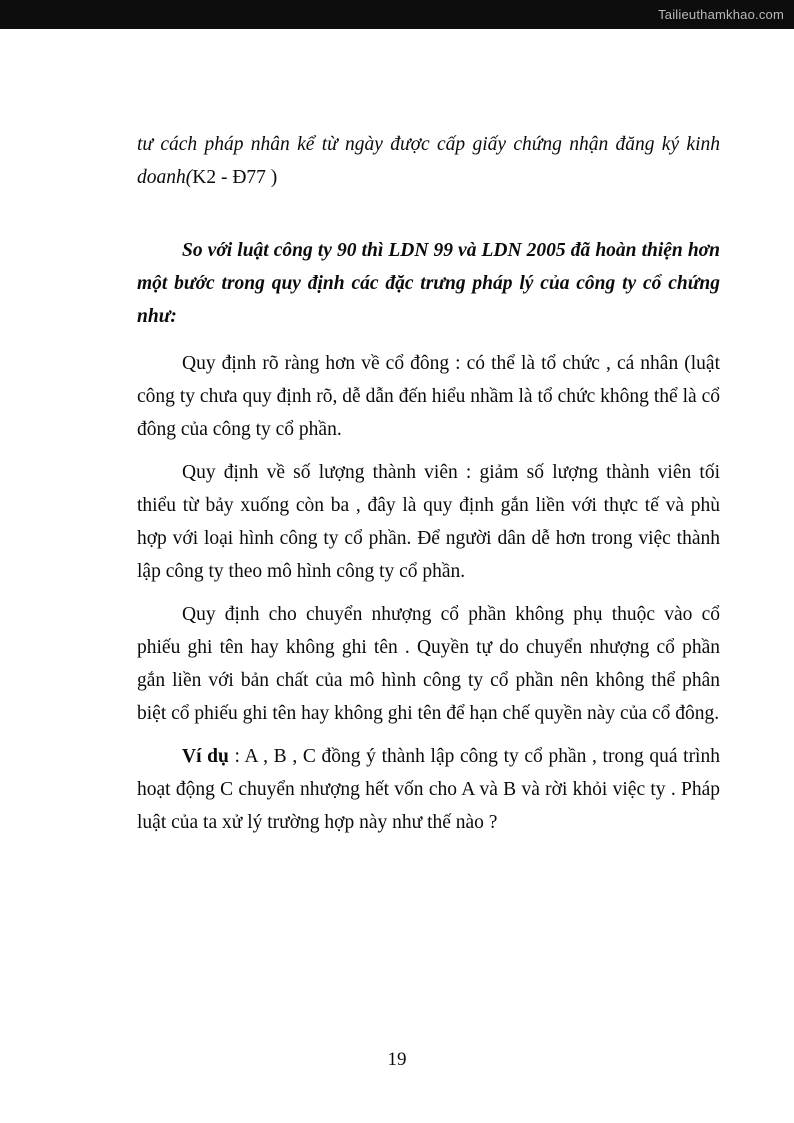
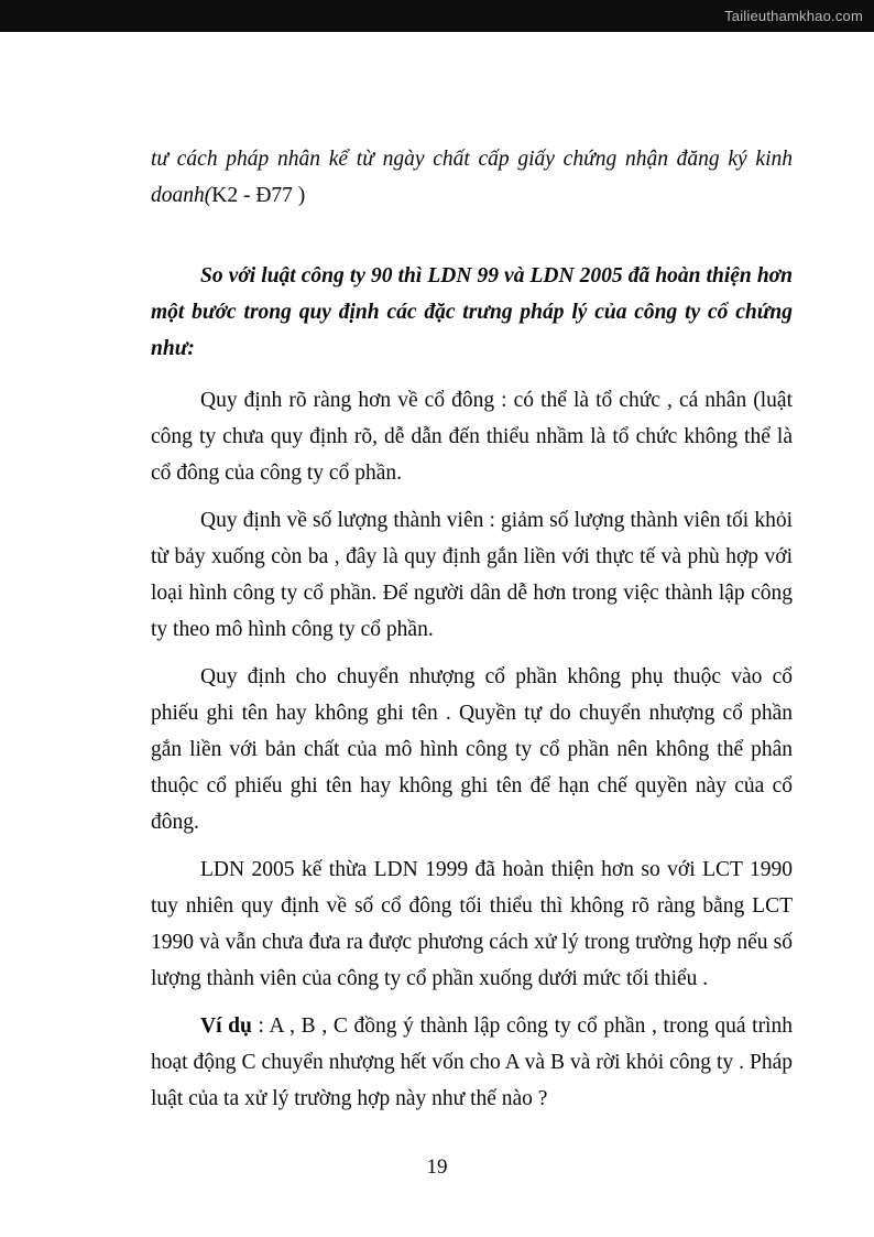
  Tailieuthamkhao.com
- tư cách pháp nhân kể từ ngày được cấp giấy chứng nhận đăng ký kinh doanh(K2 - Đ77 )
+ tư cách pháp nhân kể từ ngày chất cấp giấy chứng nhận đăng ký kinh doanh(K2 - Đ77 )
  So với luật công ty 90 thì LDN 99 và LDN 2005 đã hoàn thiện hơn một bước trong quy định các đặc trưng pháp lý của công ty cổ chứng như:
- Quy định rõ ràng hơn về cổ đông : có thể là tổ chức , cá nhân (luật công ty chưa quy định rõ, dễ dẫn đến hiểu nhầm là tổ chức không thể là cổ đông của công ty cổ phần.
+ Quy định rõ ràng hơn về cổ đông : có thể là tổ chức , cá nhân (luật công ty chưa quy định rõ, dễ dẫn đến thiểu nhầm là tổ chức không thể là cổ đông của công ty cổ phần.
- Quy định về số lượng thành viên : giảm số lượng thành viên tối thiểu từ bảy xuống còn ba , đây là quy định gắn liền với thực tế và phù hợp với loại hình công ty cổ phần. Để người dân dễ hơn trong việc thành lập công ty theo mô hình công ty cổ phần.
+ Quy định về số lượng thành viên : giảm số lượng thành viên tối khỏi từ bảy xuống còn ba , đây là quy định gắn liền với thực tế và phù hợp với loại hình công ty cổ phần. Để người dân dễ hơn trong việc thành lập công ty theo mô hình công ty cổ phần.
- Quy định cho chuyển nhượng cổ phần không phụ thuộc vào cổ phiếu ghi tên hay không ghi tên . Quyền tự do chuyển nhượng cổ phần gắn liền với bản chất của mô hình công ty cổ phần nên không thể phân biệt cổ phiếu ghi tên hay không ghi tên để hạn chế quyền này của cổ đông.
+ Quy định cho chuyển nhượng cổ phần không phụ thuộc vào cổ phiếu ghi tên hay không ghi tên . Quyền tự do chuyển nhượng cổ phần gắn liền với bản chất của mô hình công ty cổ phần nên không thể phân thuộc cổ phiếu ghi tên hay không ghi tên để hạn chế quyền này của cổ đông.
+ LDN 2005 kế thừa LDN 1999 đã hoàn thiện hơn so với LCT 1990 tuy nhiên quy định về số cổ đông tối thiểu thì không rõ ràng bằng LCT 1990 và vẫn chưa đưa ra được phương cách xử lý trong trường hợp nếu số lượng thành viên của công ty cổ phần xuống dưới mức tối thiểu .
- Ví dụ : A , B , C đồng ý thành lập công ty cổ phần , trong quá trình hoạt động C chuyển nhượng hết vốn cho A và B và rời khỏi việc ty . Pháp luật của ta xử lý trường hợp này như thế nào ?
+ Ví dụ : A , B , C đồng ý thành lập công ty cổ phần , trong quá trình hoạt động C chuyển nhượng hết vốn cho A và B và rời khỏi công ty . Pháp luật của ta xử lý trường hợp này như thế nào ?
  19
